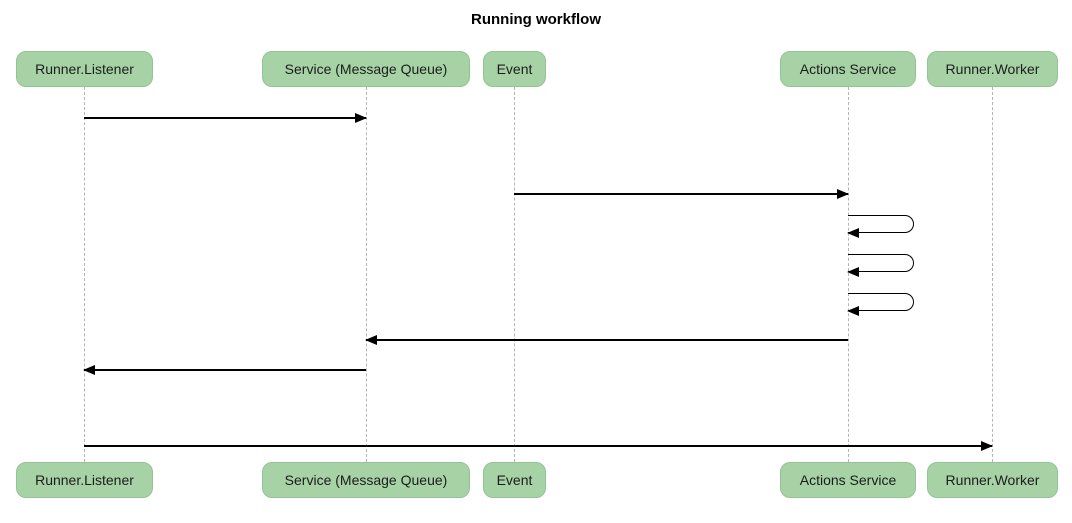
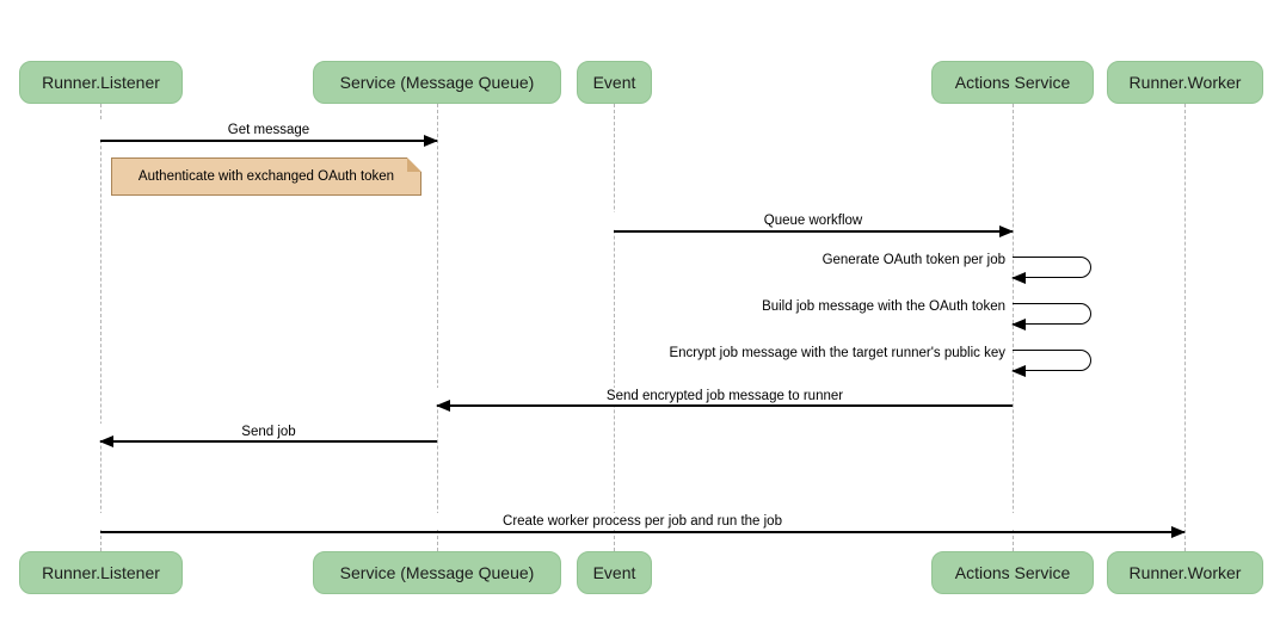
- Running workflow
  Runner.Listener
  Service (Message Queue)
  Event
  Actions Service
  Runner.Worker
+ Get message
+ Authenticate with exchanged OAuth token
+ Queue workflow
+ Generate OAuth token per job
+ Build job message with the OAuth token
+ Encrypt job message with the target runner's public key
+ Send encrypted job message to runner
+ Send job
+ Create worker process per job and run the job
  Runner.Listener
  Service (Message Queue)
  Event
  Actions Service
  Runner.Worker
